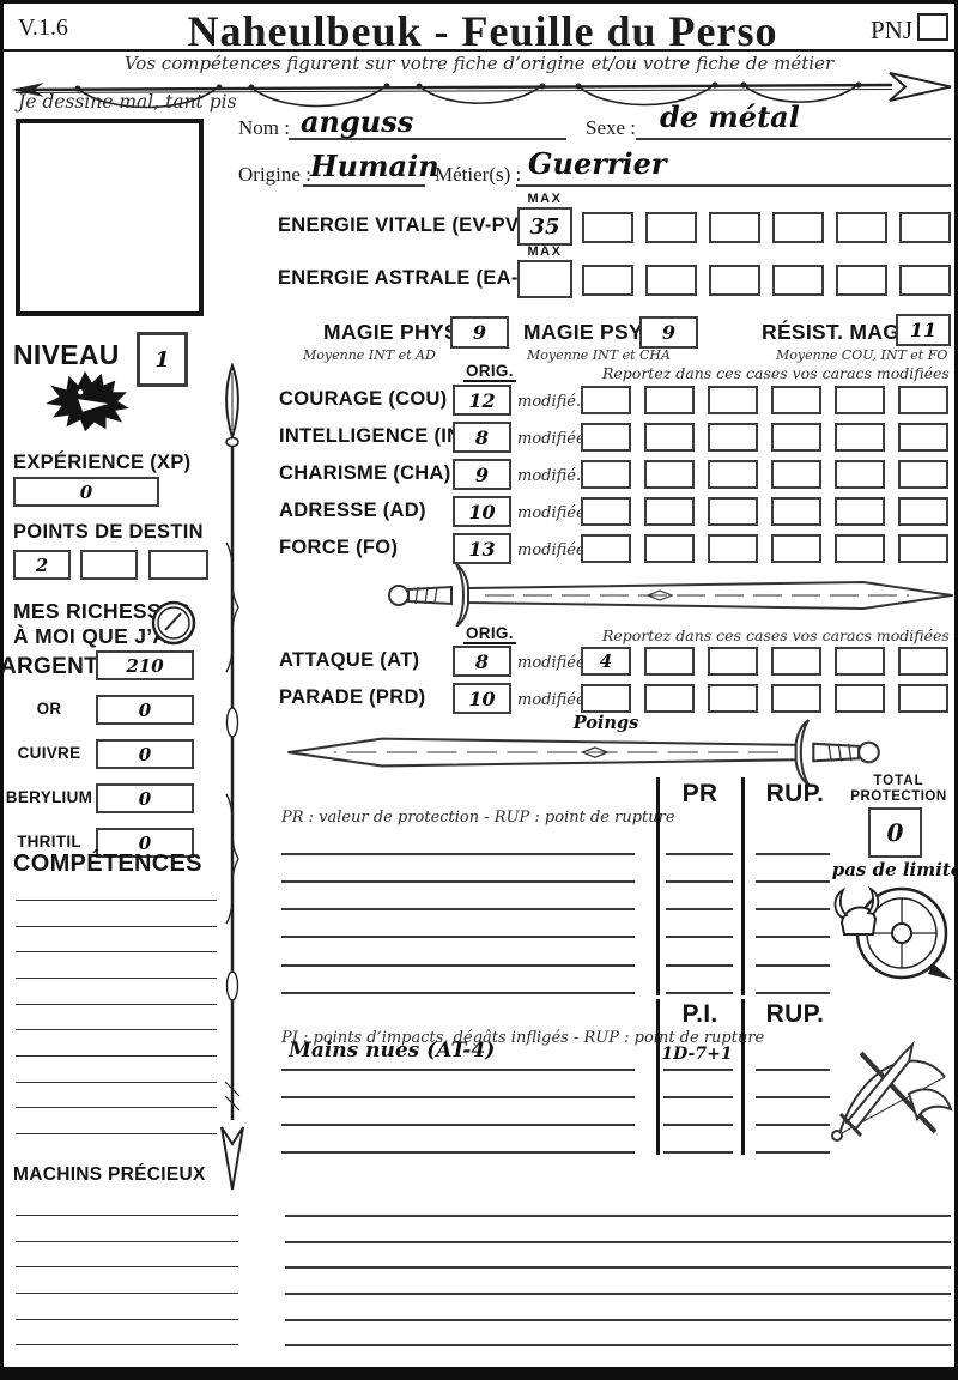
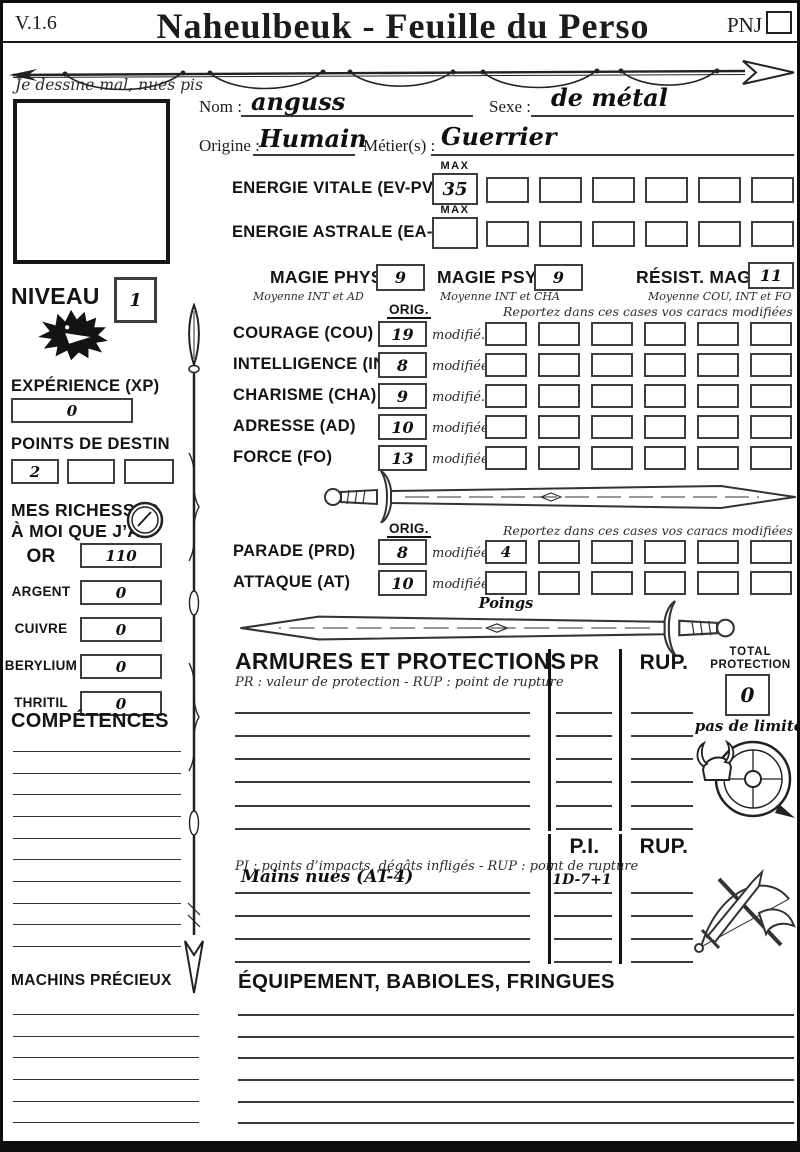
  V.1.6
  Naheulbeuk - Feuille du Perso
  PNJ
- Vos compétences figurent sur votre fiche d’origine et/ou votre fiche de métier
- Je dessine mal, tant pis
+ Je dessine mal, nues pis
  NIVEAU
  1
  EXPÉRIENCE (XP)
  0
  POINTS DE DESTIN
  2
  MES RICHESS
  À MOI QUE J’
- ARGENT
+ OR
- 210
+ 110
- OR
+ ARGENT
  0
  CUIVRE
  0
  BERYLIUM
  0
  THRITIL
  0
  COMPÉTENCES
  MACHINS PRÉCIEUX
  Nom :
  anguss
  Sexe :
  de métal
  Origine :
  Humain
  Métier(s) :
  Guerrier
  ENERGIE VITALE (EV-PV
  MAX
  35
  ENERGIE ASTRALE (EA-
  MAX
  MAGIE PHY
  9
  Moyenne INT et AD
  MAGIE PSY
  9
  Moyenne INT et CHA
  RÉSIST. MAG
  11
  Moyenne COU, INT et FO
  ORIG.
  Reportez dans ces cases vos caracs modifiées
  COURAGE (COU)
- 12
+ 19
  modifié.
  INTELLIGENCE (I
  8
  CHARISME (CHA)
  9
  modifié.
  ADRESSE (AD)
  10
  FORCE (FO)
  13
  ORIG.
  Reportez dans ces cases vos caracs modifiées
- ATTAQUE (AT)
+ PARADE (PRD)
  8
  4
- PARADE (PRD)
+ ATTAQUE (AT)
  10
  Poings
+ ARMURES ET PROTECTIONS
  PR : valeur de protection - RUP : point de rupture
  PR
  RUP.
  TOTAL
  PROTECTION
  0
  pas de limit
  PI : points d’impacts, dégâts infligés - RUP : pont de ruptre
  P.I.
  RUP.
  Mains nues (AT-4)
  1D-7+1
+ ÉQUIPEMENT, BABIOLES, FRINGUES
